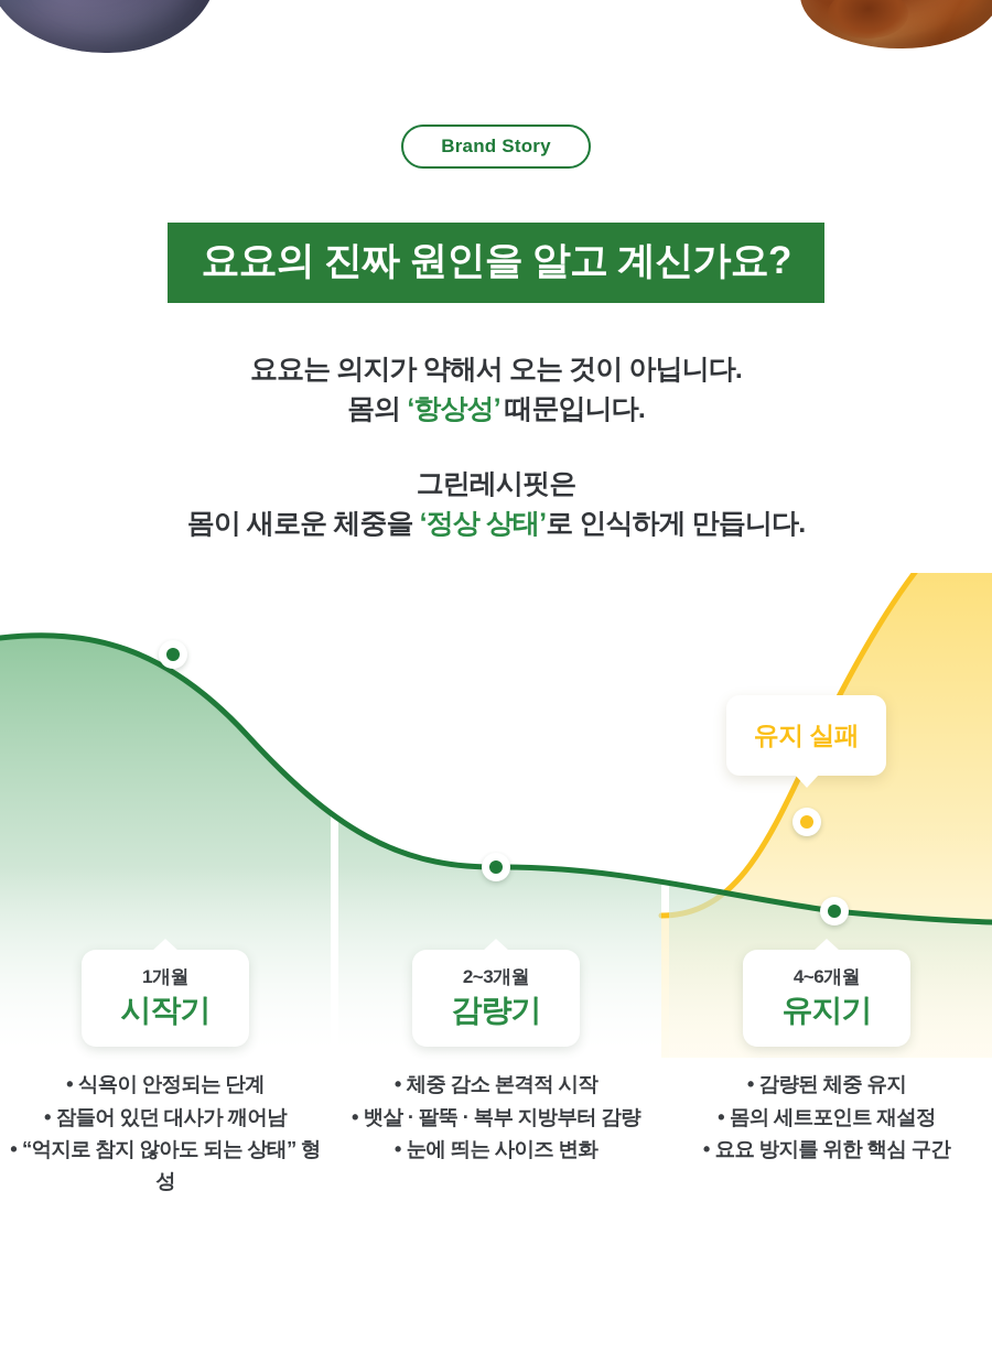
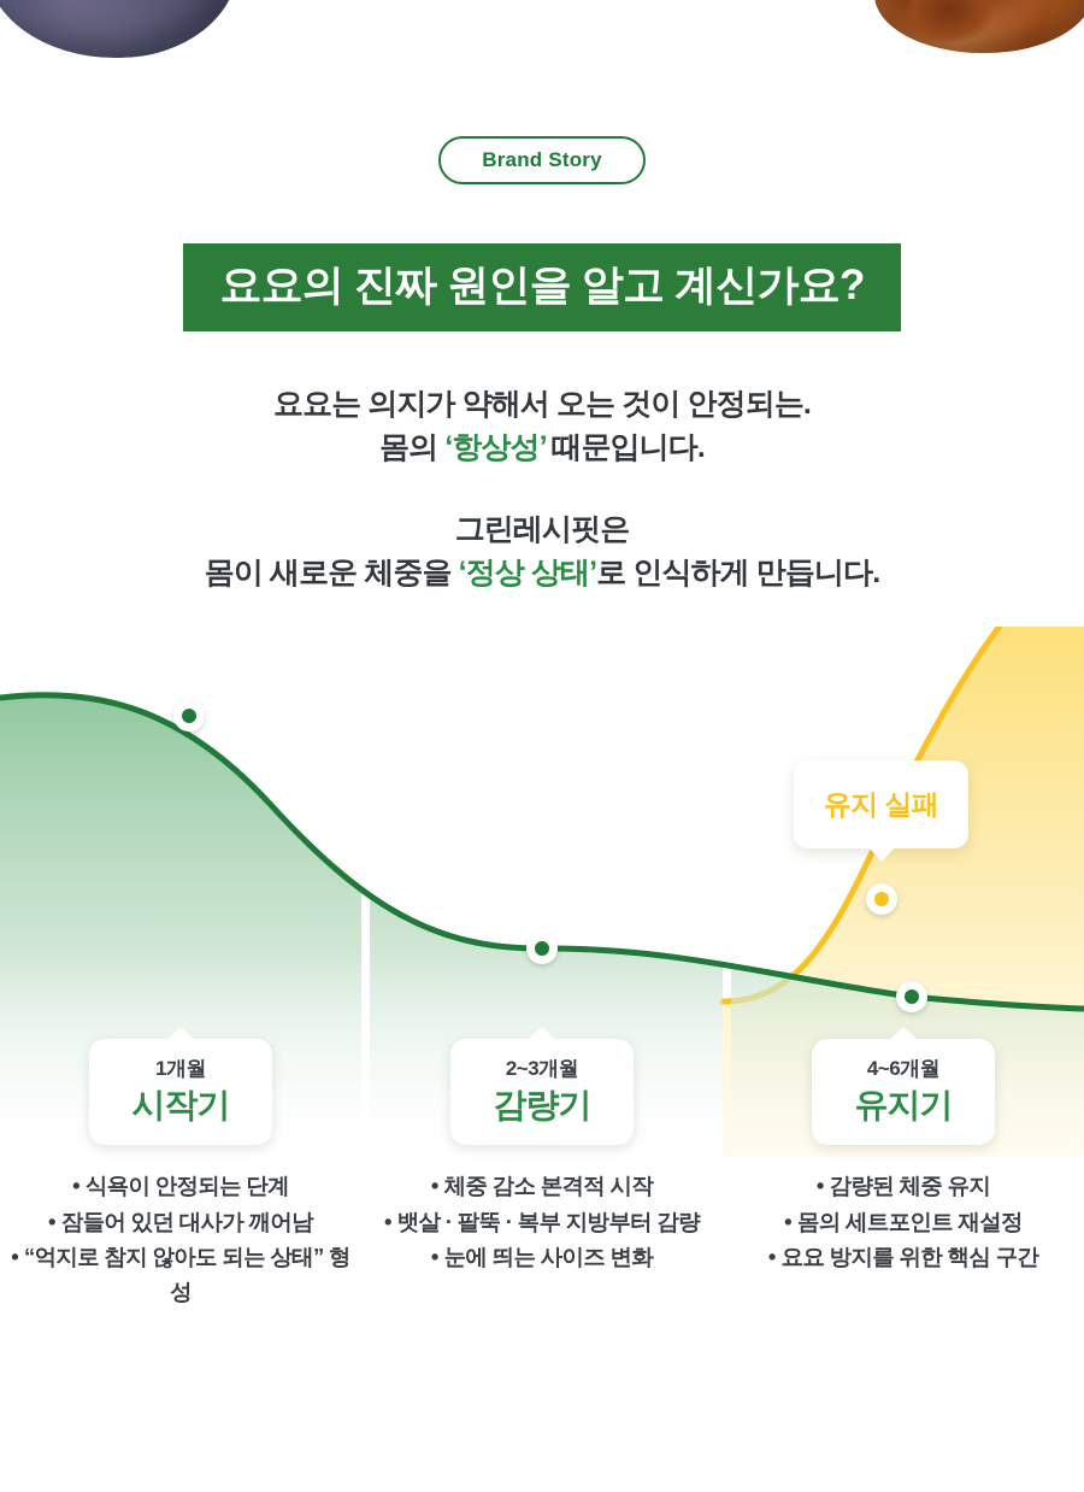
  Brand Story
  요요의 진짜 원인을 알고 계신가요?
- 요요는 의지가 약해서 오는 것이 아닙니다.
+ 요요는 의지가 약해서 오는 것이 안정되는.
  몸의 ‘항상성’ 때문입니다.
  그린레시핏은
  몸이 새로운 체중을 ‘정상 상태’로 인식하게 만듭니다.
  유지 실패
  1개월
  시작기
  • 식욕이 안정되는 단계
  • 잠들어 있던 대사가 깨어남
  • “억지로 참지 않아도 되는 상태” 형성
  2~3개월
  감량기
  • 체중 감소 본격적 시작
  • 뱃살 · 팔뚝 · 복부 지방부터 감량
  • 눈에 띄는 사이즈 변화
  4~6개월
  유지기
  • 감량된 체중 유지
  • 몸의 세트포인트 재설정
  • 요요 방지를 위한 핵심 구간
